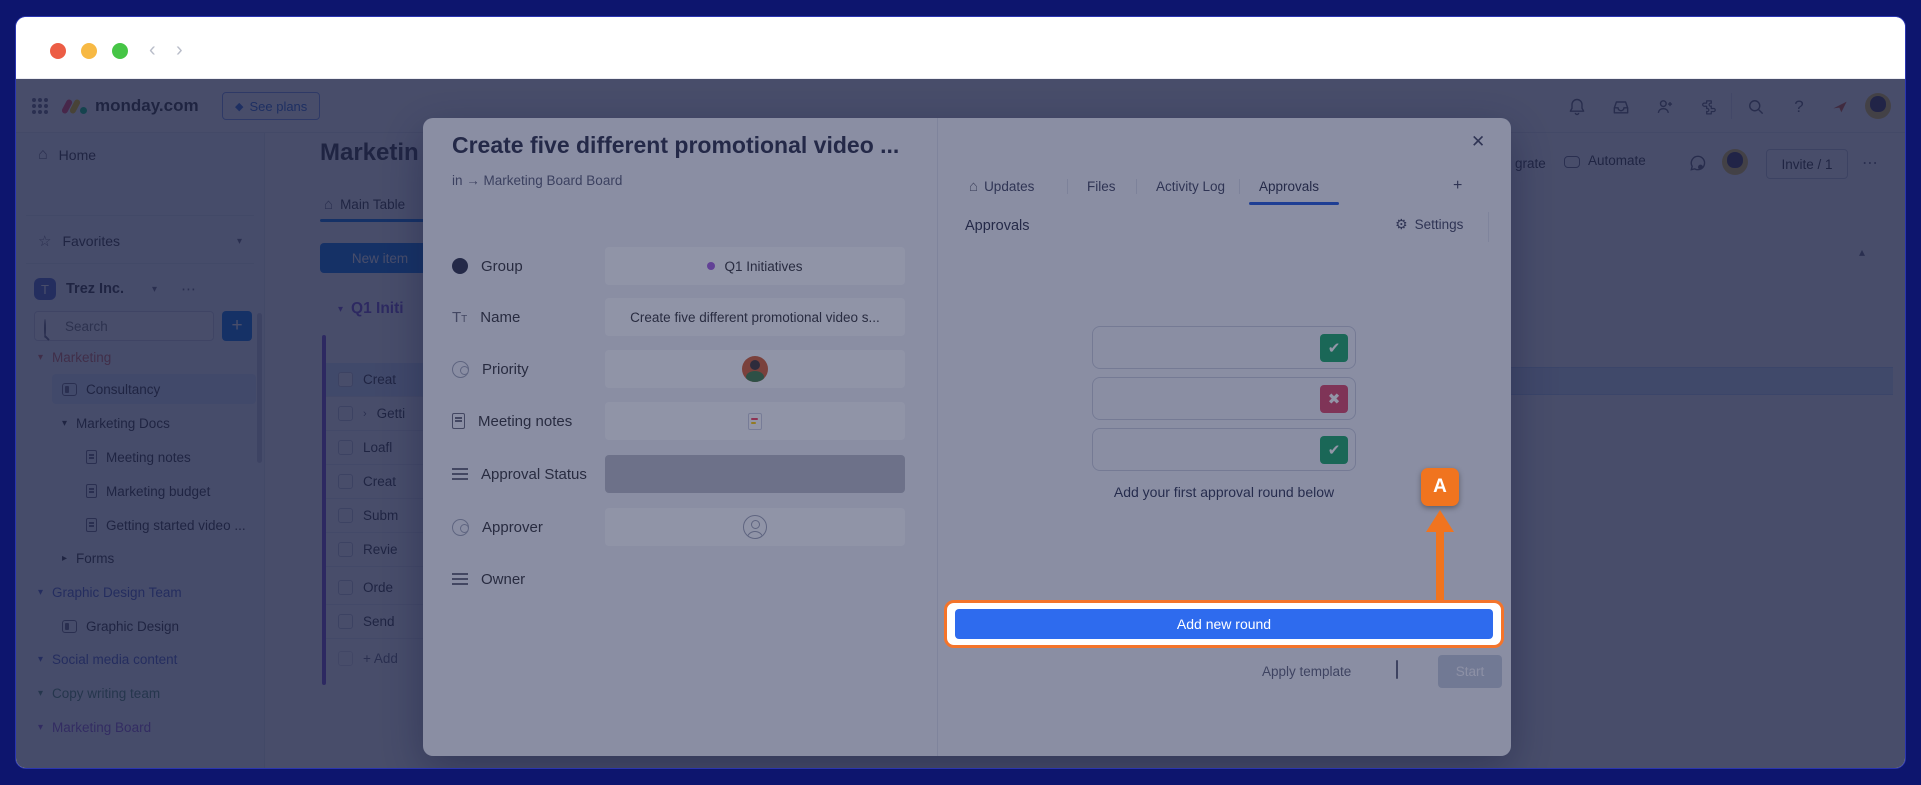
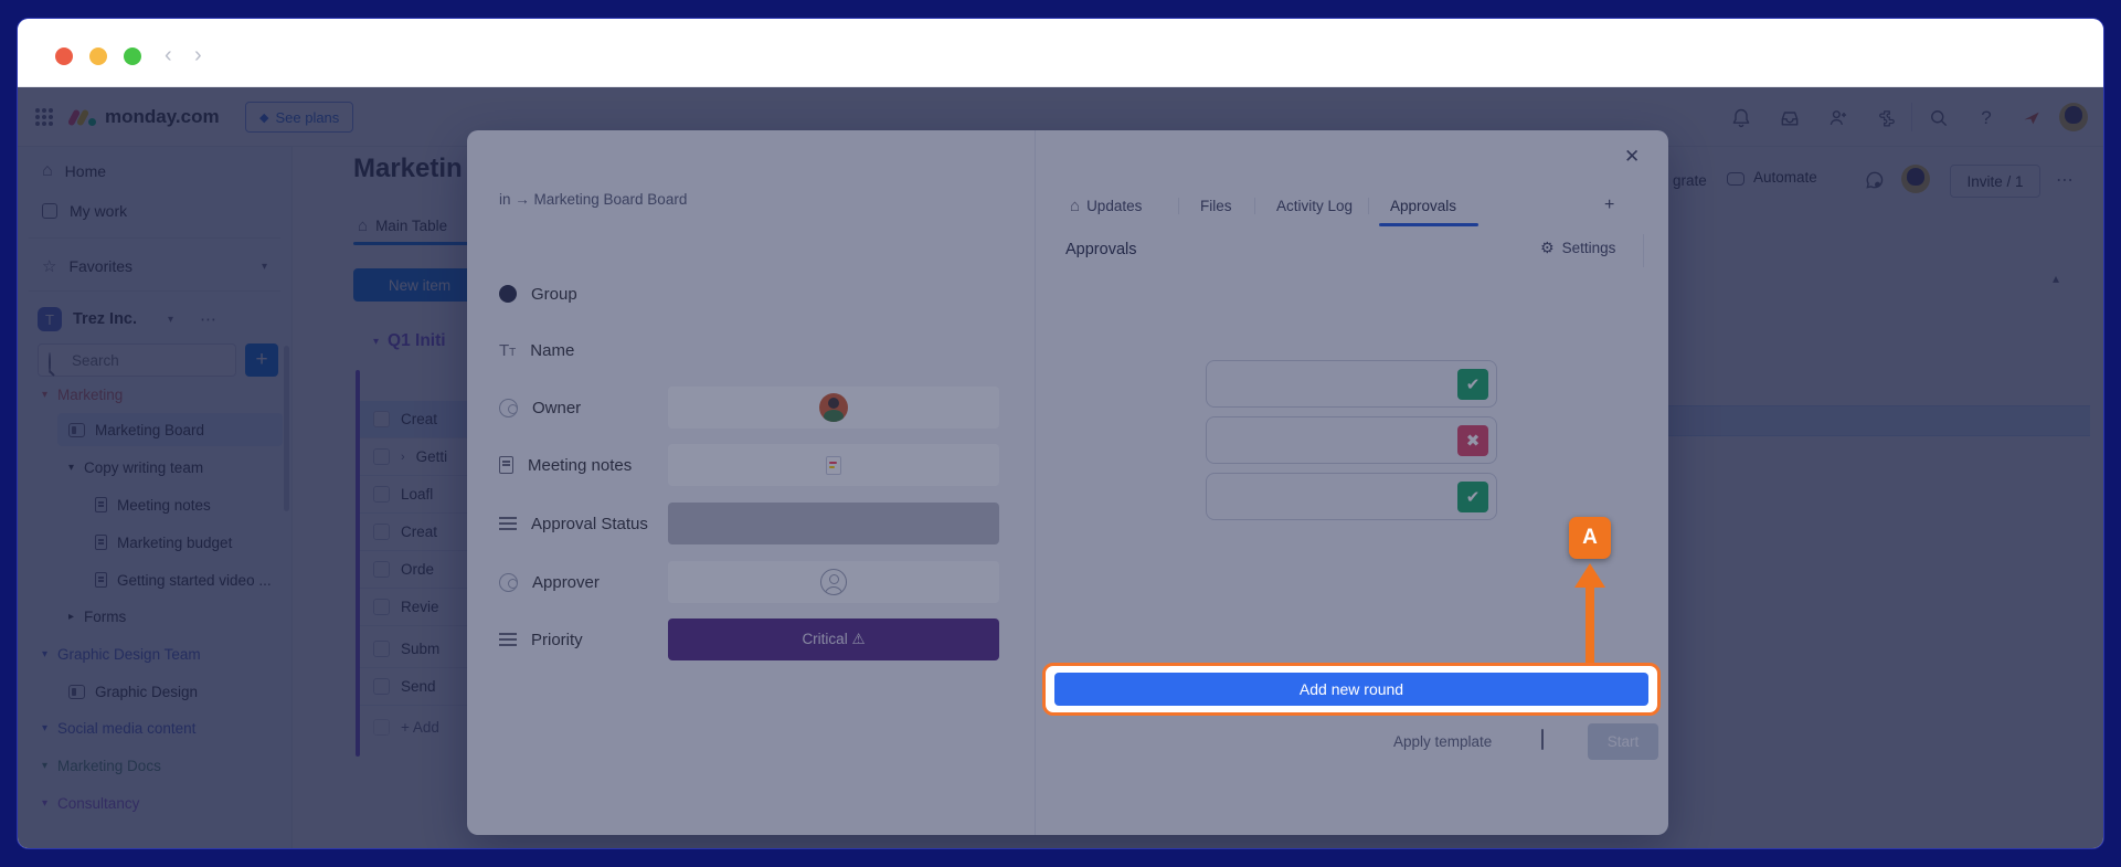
  ‹
  ›
  monday.com
  ◆
  See plans
  ?
  Home
+ My work
  Favorites
  ▾
  T
  Trez Inc.
  ▾
  ⋯
  Search
  +
  ▾
  Marketing
- Consultancy
+ Marketing Board
  ▾
- Marketing Docs
+ Copy writing team
  Meeting notes
  Marketing budget
  Getting started video ...
  ▸
  Forms
  ▾
  Graphic Design Team
  Graphic Design
  ▾
  Social media content
  ▾
- Copy writing team
+ Marketing Docs
  ▾
- Marketing Board
+ Consultancy
  Marketin
  ⌂
  Main Table
  New item
  ▾
  Q1 Initi
  Creat
  ›
  Getti
  Loafl
  Creat
- Subm
+ Orde
  Revie
- Orde
+ Subm
  Send
  + Add
  grate
  Automate
  Invite / 1
  ⋯
  ▴
  ✕
- Create five different promotional video ...
  in → Marketing Board Board
  Group
- Q1 Initiatives
  TT
  Name
- Create five different promotional video s...
- Priority
+ Owner
  Meeting notes
  Approval Status
  Approver
- Owner
+ Priority
+ Critical ⚠
  ⌂
  Updates
  Files
  Activity Log
  Approvals
  +
  Approvals
  ⚙
  Settings
  ✔
  ✖
  ✔
- Add your first approval round below
  Apply template
  Start
  Add new round
  A
